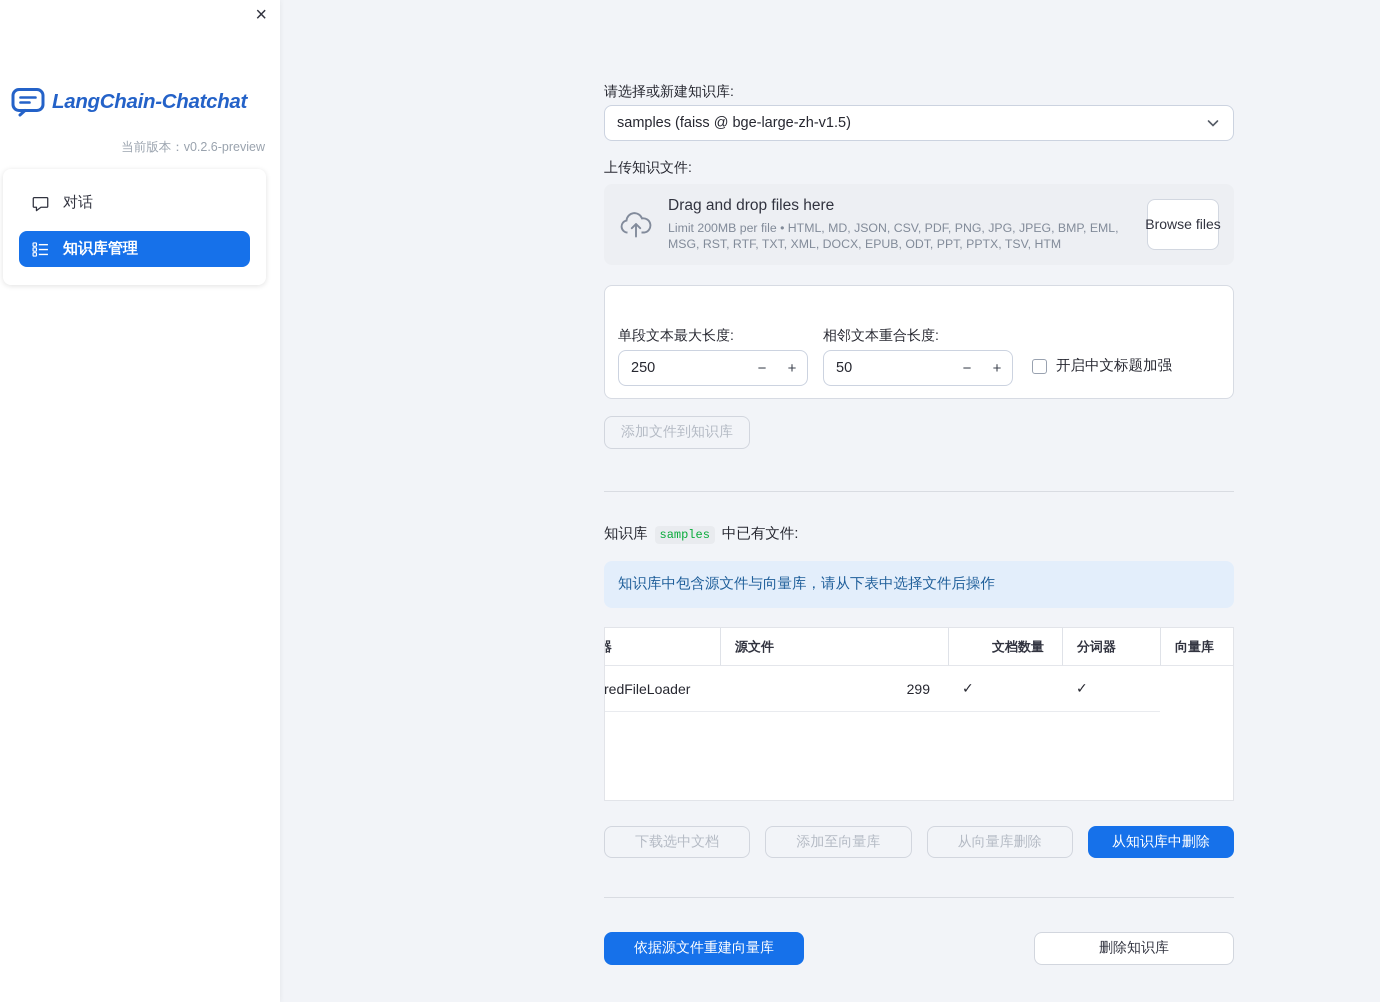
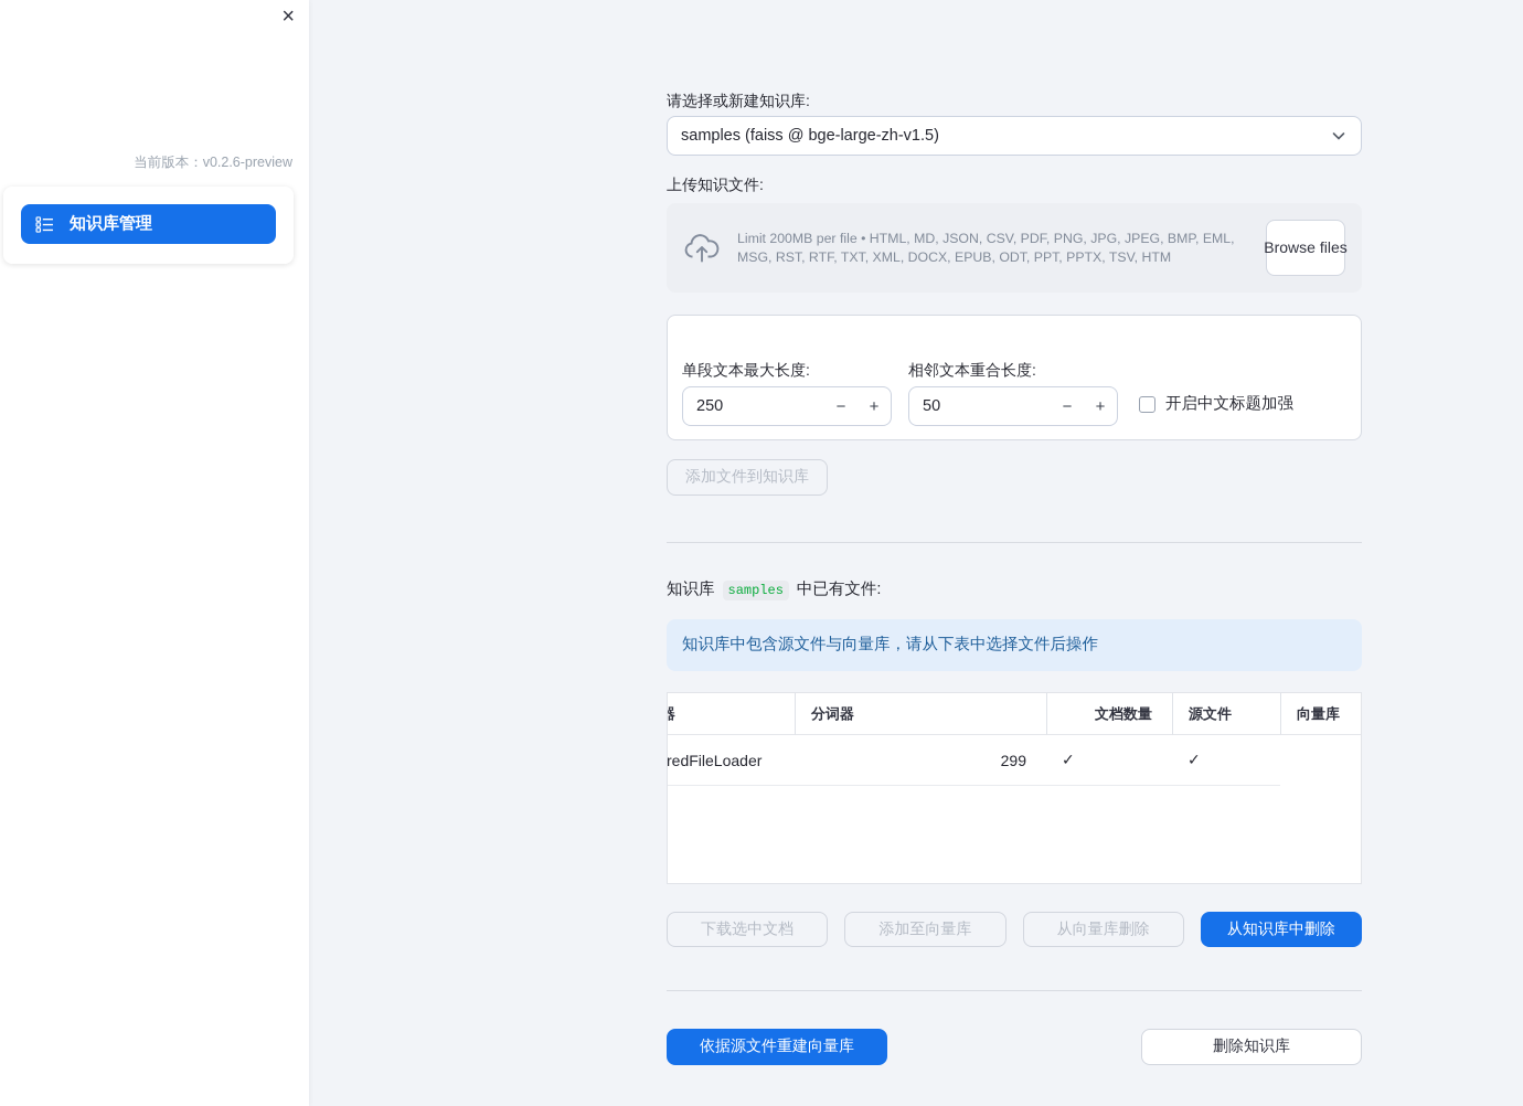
  ×
- LangChain-Chatchat
  当前版本：v0.2.6-preview
- 对话
  知识库管理
  请选择或新建知识库:
  samples (faiss @ bge-large-zh-v1.5)
  上传知识文件:
- Drag and drop files here
  Limit 200MB per file • HTML, MD, JSON, CSV, PDF, PNG, JPG, JPEG, BMP, EML, MSG, RST, RTF, TXT, XML, DOCX, EPUB, ODT, PPT, PPTX, TSV, HTM
  Browse files
  单段文本最大长度:
  相邻文本重合长度:
  250
  −
  +
  50
  −
  +
  开启中文标题加强
  添加文件到知识库
  知识库
  samples
  中已有文件:
  知识库中包含源文件与向量库，请从下表中选择文件后操作
  器
- 源文件
+ 分词器
  文档数量
- 分词器
+ 源文件
  向量库
  redFileLoader
  299
  ✓
  ✓
  下载选中文档
  添加至向量库
  从向量库删除
  从知识库中删除
  依据源文件重建向量库
  删除知识库
